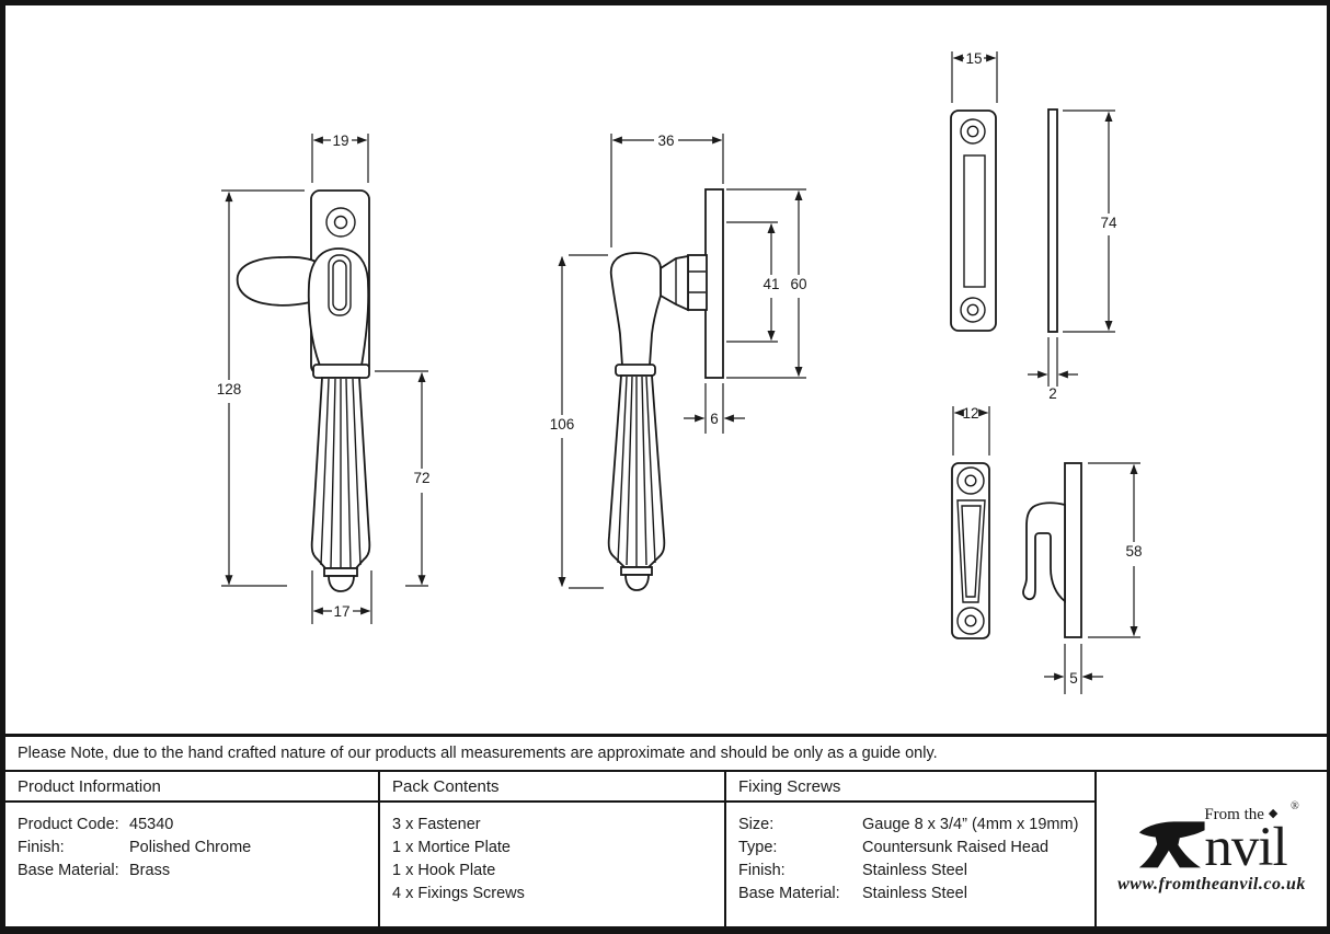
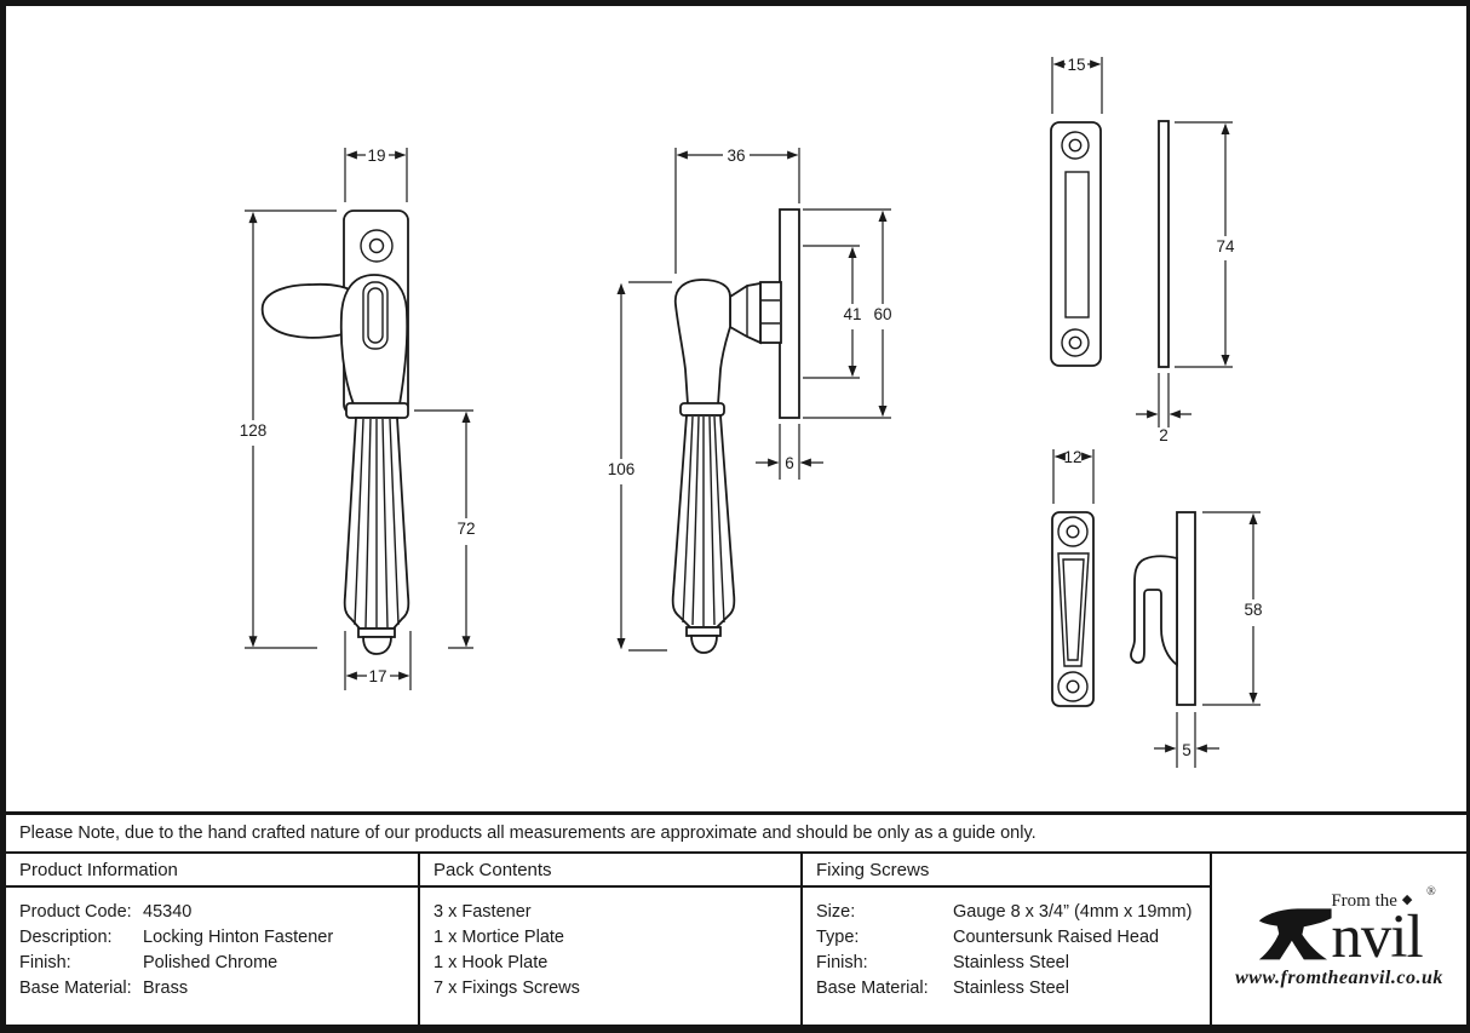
  19
  128
  72
  17
  36
  106
  41
  60
  6
  15
  74
  2
  12
  58
  5
  Please Note, due to the hand crafted nature of our products all measurements are approximate and should be only as a guide only.
  Product Information
  Product Code:
  45340
+ Description:
+ Locking Hinton Fastener
  Finish:
  Polished Chrome
  Base Material:
  Brass
  Pack Contents
  3 x Fastener
  1 x Mortice Plate
  1 x Hook Plate
- 4 x Fixings Screws
+ 7 x Fixings Screws
  Fixing Screws
  Size:
  Gauge 8 x 3/4” (4mm x 19mm)
  Type:
  Countersunk Raised Head
  Finish:
  Stainless Steel
  Base Material:
  Stainless Steel
  nvil
  From the ◆
  ®
  www.fromtheanvil.co.uk
